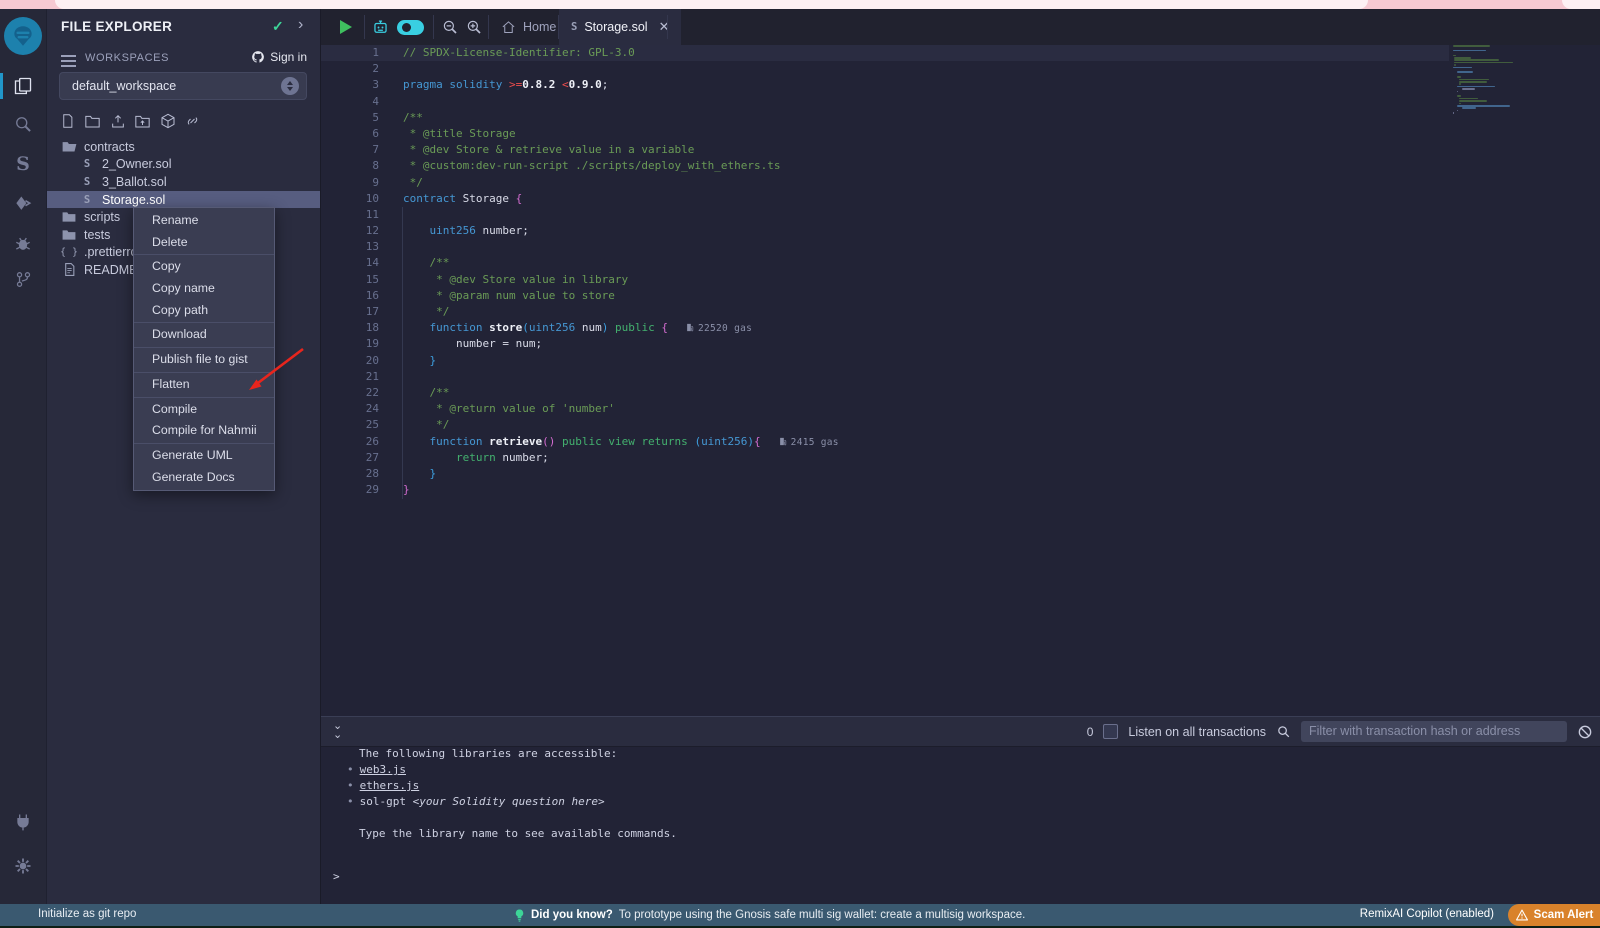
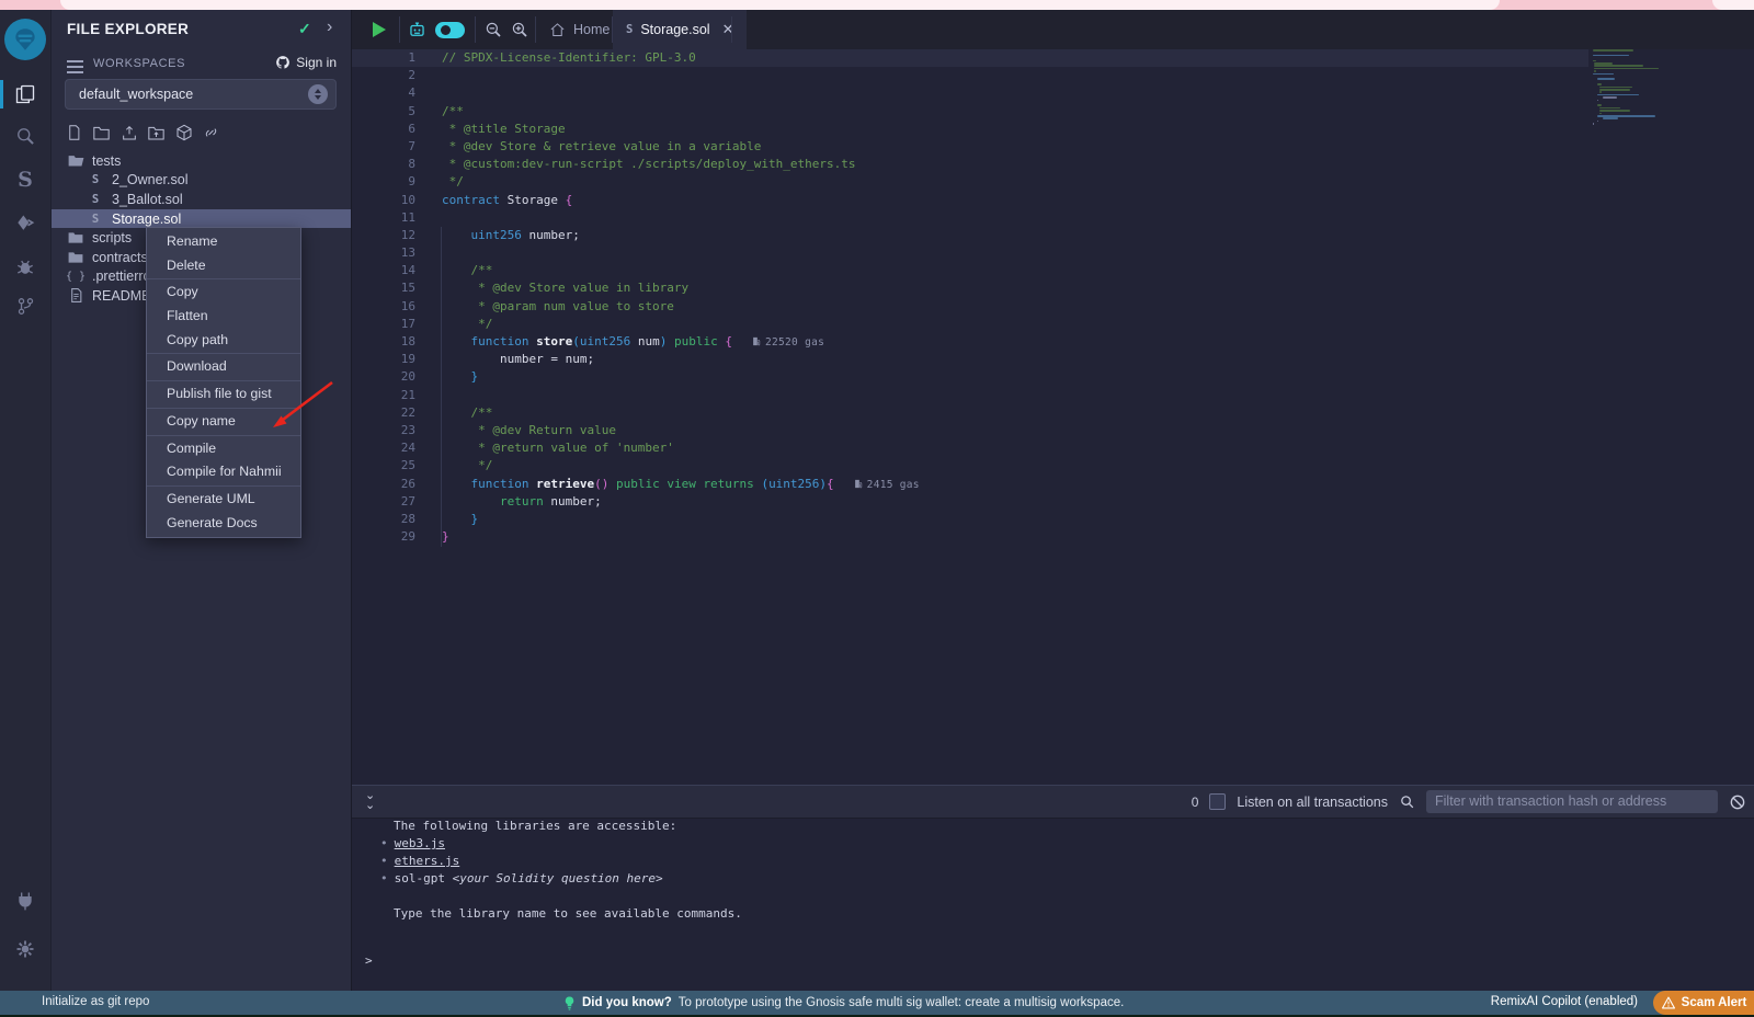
  S
  FILE EXPLORER
  ✓
  ›
  WORKSPACES
  Sign in
  default_workspace
- contracts
+ tests
  S
  2_Owner.sol
  S
  3_Ballot.sol
  S
  Storage.sol
  scripts
- tests
+ contracts
  { }
  Rename
  Delete
  Copy
- Copy name
+ Flatten
  Copy path
  Download
  Publish file to gist
- Flatten
+ Copy name
  Compile
  Compile for Nahmii
  Generate UML
  Generate Docs
  Home
  S
  Storage.sol
  ✕
  1
  // SPDX-License-Identifier: GPL-3.0
  2
- 3
- pragma solidity >=0.8.2 <0.9.0;
  4
  5
  /**
  6
  * @title Storage
  7
  * @dev Store & retrieve value in a variable
  8
  * @custom:dev-run-script ./scripts/deploy_with_ethers.ts
  9
  */
  10
  contract Storage {
  11
  12
  uint256 number;
  13
  14
  /**
  15
  * @dev Store value in library
  16
  * @param num value to store
  17
  */
  18
  function store(uint256 num) public { 22520 gas
  19
  number = num;
  20
  }
  21
  22
  /**
+ 23
+ * @dev Return value
  24
  * @return value of 'number'
  25
  */
  26
  function retrieve() public view returns (uint256){ 2415 gas
  27
  return number;
  28
  }
  29
  }
  ⌄
  ⌄
  0
  Listen on all transactions
  Filter with transaction hash or address
  The following libraries are accessible:
  • web3.js
  • ethers.js
  • sol-gpt <your Solidity question here>
  Type the library name to see available commands.
  >
  Initialize as git repo
  Did you know?
  To prototype using the Gnosis safe multi sig wallet: create a multisig workspace.
  RemixAI Copilot (enabled)
  Scam Alert
